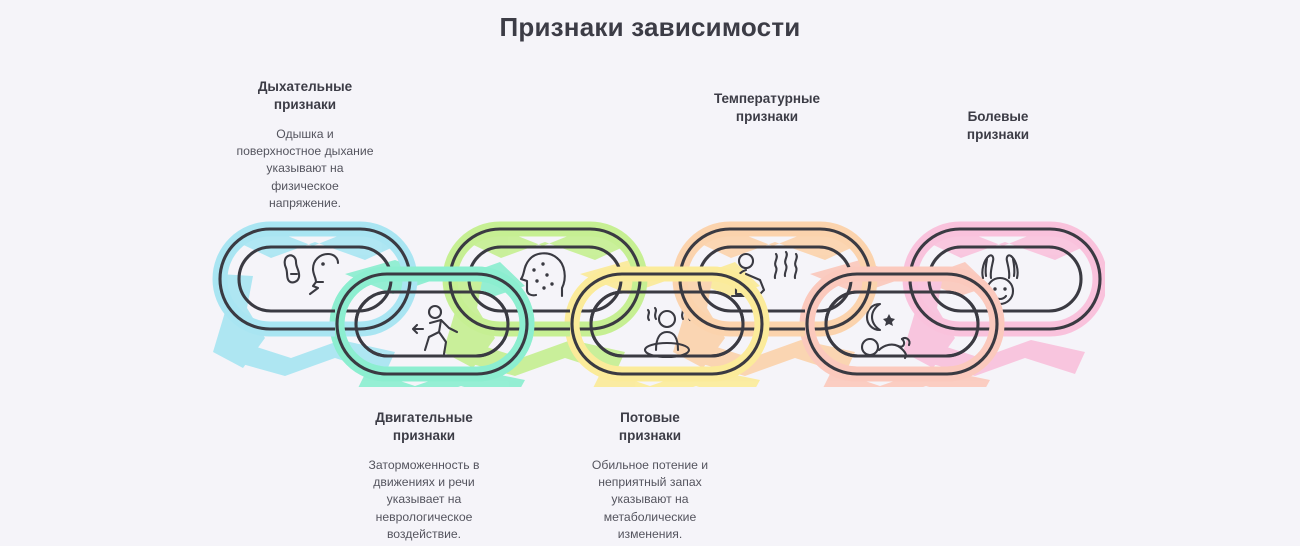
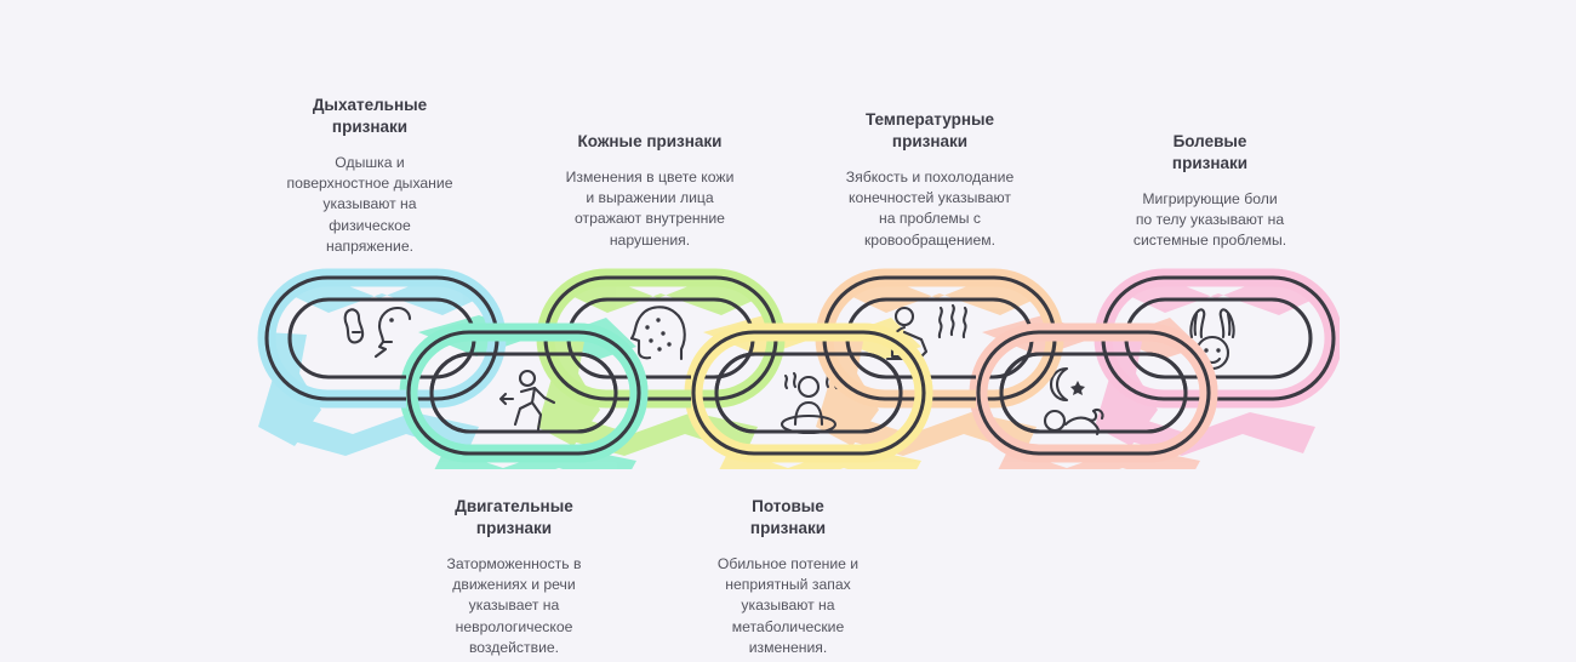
- Признаки зависимости
  Дыхательные
  признаки
  Одышка и
  поверхностное дыхание
  указывают на
  физическое
  напряжение.
+ Кожные признаки
+ Изменения в цвете кожи
+ и выражении лица
+ отражают внутренние
+ нарушения.
  Температурные
  признаки
+ Зябкость и похолодание
+ конечностей указывают
+ на проблемы с
+ кровообращением.
  Болевые
  признаки
+ Мигрирующие боли
+ по телу указывают на
+ системные проблемы.
  Двигательные
  признаки
  Заторможенность в
  движениях и речи
  указывает на
  неврологическое
  воздействие.
  Потовые
  признаки
  Обильное потение и
  неприятный запах
  указывают на
  метаболические
  изменения.
